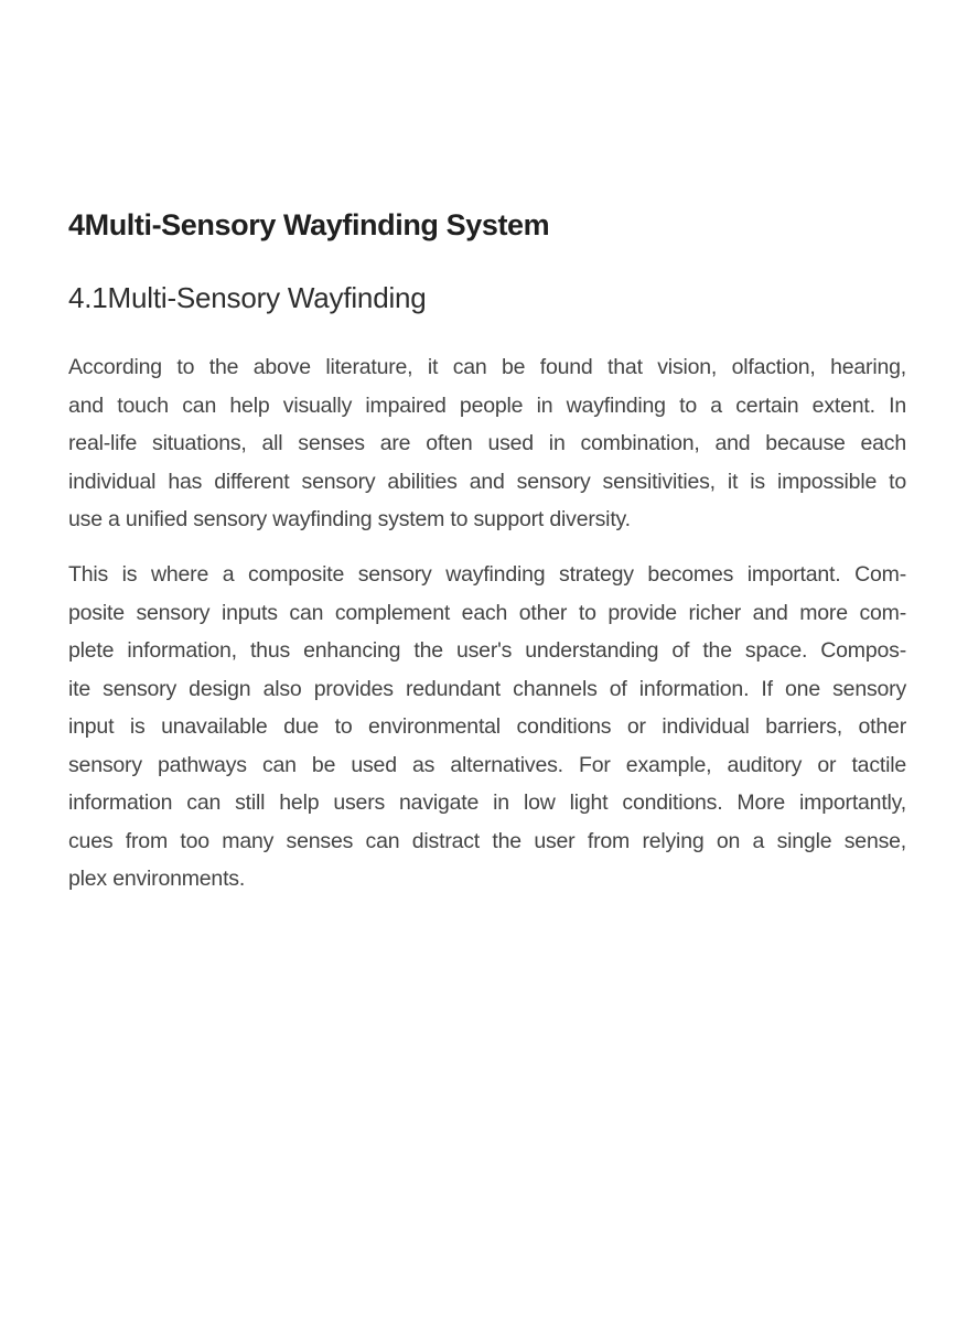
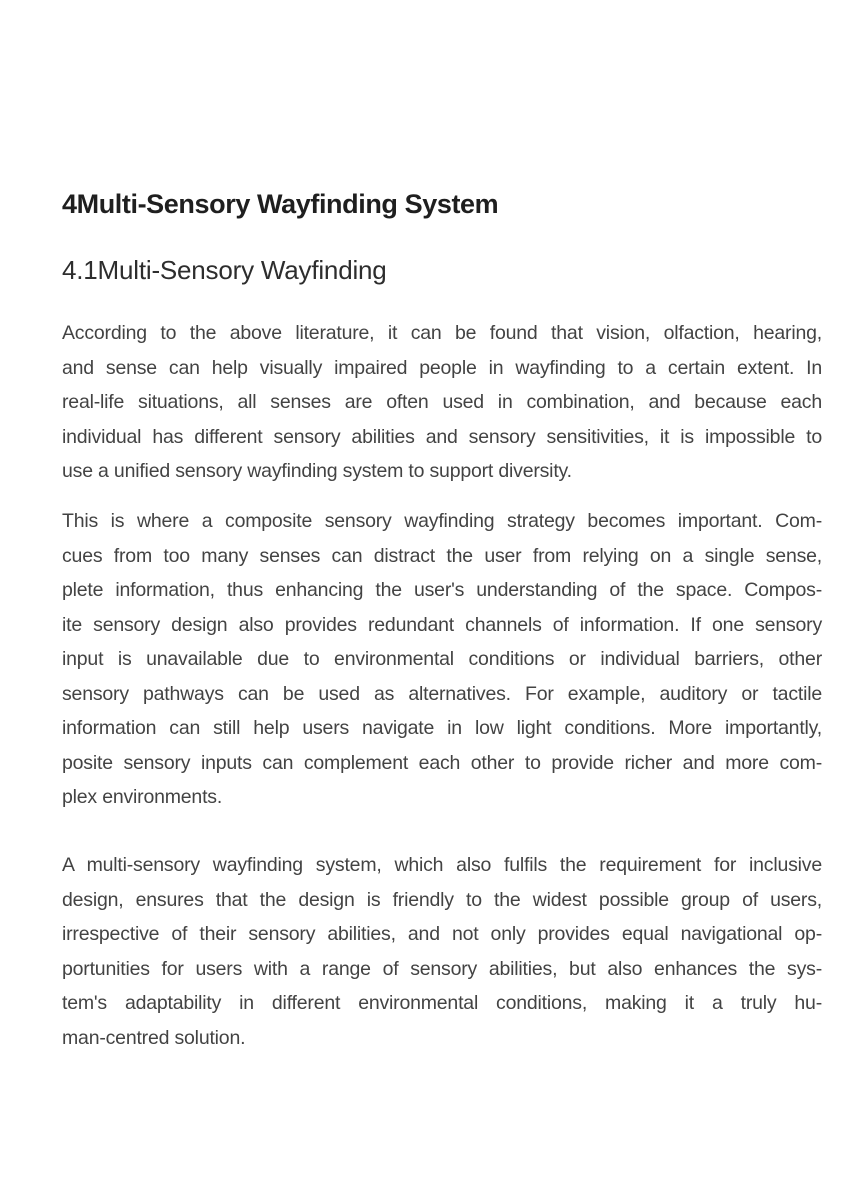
  4Multi-Sensory Wayfinding System
  4.1Multi-Sensory Wayfinding
  According to the above literature, it can be found that vision, olfaction, hearing,
- and touch can help visually impaired people in wayfinding to a certain extent. In
+ and sense can help visually impaired people in wayfinding to a certain extent. In
  real-life situations, all senses are often used in combination, and because each
  individual has different sensory abilities and sensory sensitivities, it is impossible to
  use a unified sensory wayfinding system to support diversity.
  This is where a composite sensory wayfinding strategy becomes important. Com-
- posite sensory inputs can complement each other to provide richer and more com-
+ cues from too many senses can distract the user from relying on a single sense,
  plete information, thus enhancing the user's understanding of the space. Compos-
  ite sensory design also provides redundant channels of information. If one sensory
  input is unavailable due to environmental conditions or individual barriers, other
  sensory pathways can be used as alternatives. For example, auditory or tactile
  information can still help users navigate in low light conditions. More importantly,
- cues from too many senses can distract the user from relying on a single sense,
+ posite sensory inputs can complement each other to provide richer and more com-
  plex environments.
+ A multi-sensory wayfinding system, which also fulfils the requirement for inclusive
+ design, ensures that the design is friendly to the widest possible group of users,
+ irrespective of their sensory abilities, and not only provides equal navigational op-
+ portunities for users with a range of sensory abilities, but also enhances the sys-
+ tem's adaptability in different environmental conditions, making it a truly hu-
+ man-centred solution.
